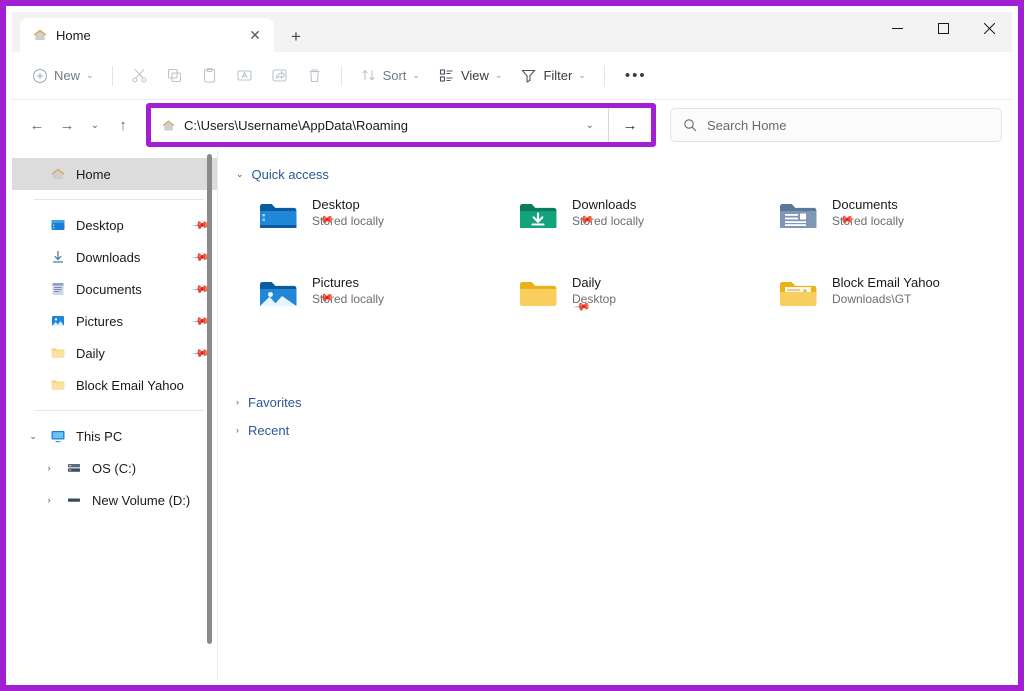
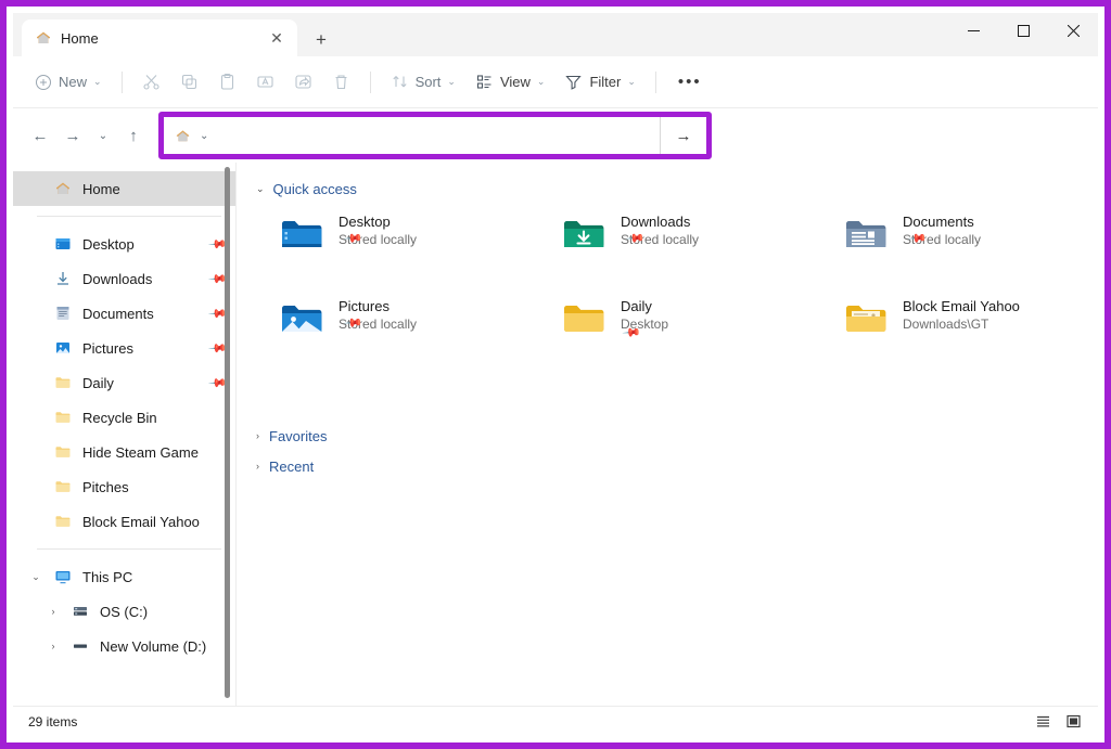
  Home
  ✕
  +
  New
  ⌄
  Sort
  ⌄
  View
  ⌄
  Filter
  ⌄
  •••
  ←
  →
  ⌄
  ↑
- C:\Users\Username\AppData\Roaming
  ⌄
  →
- Search Home
  Home
  Desktop
  Downloads
  Documents
  Pictures
  Daily
+ Recycle Bin
+ Hide Steam Game
+ Pitches
  Block Email Yahoo
  ⌄
  This PC
  ›
  OS (C:)
  ›
  New Volume (D:)
  ⌄
  Quick access
  Desktop
  Stored locally
  Downloads
  Stored locally
  Documents
  Stored locally
  Pictures
  Stored locally
  Daily
  Desktop
  Block Email Yahoo
  Downloads\GT
  ›
  Favorites
  ›
  Recent
+ 29 items
